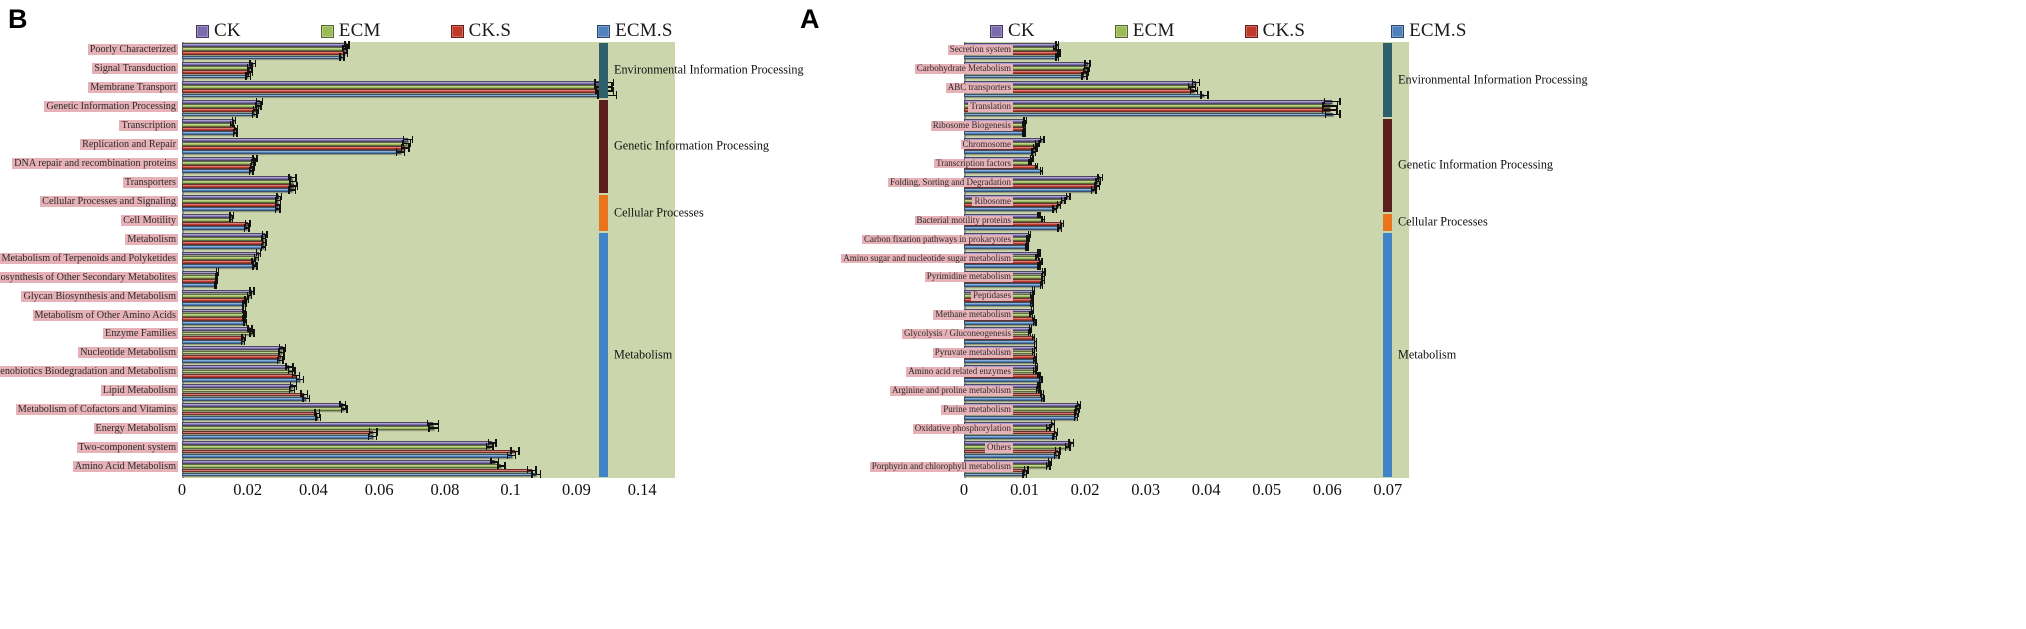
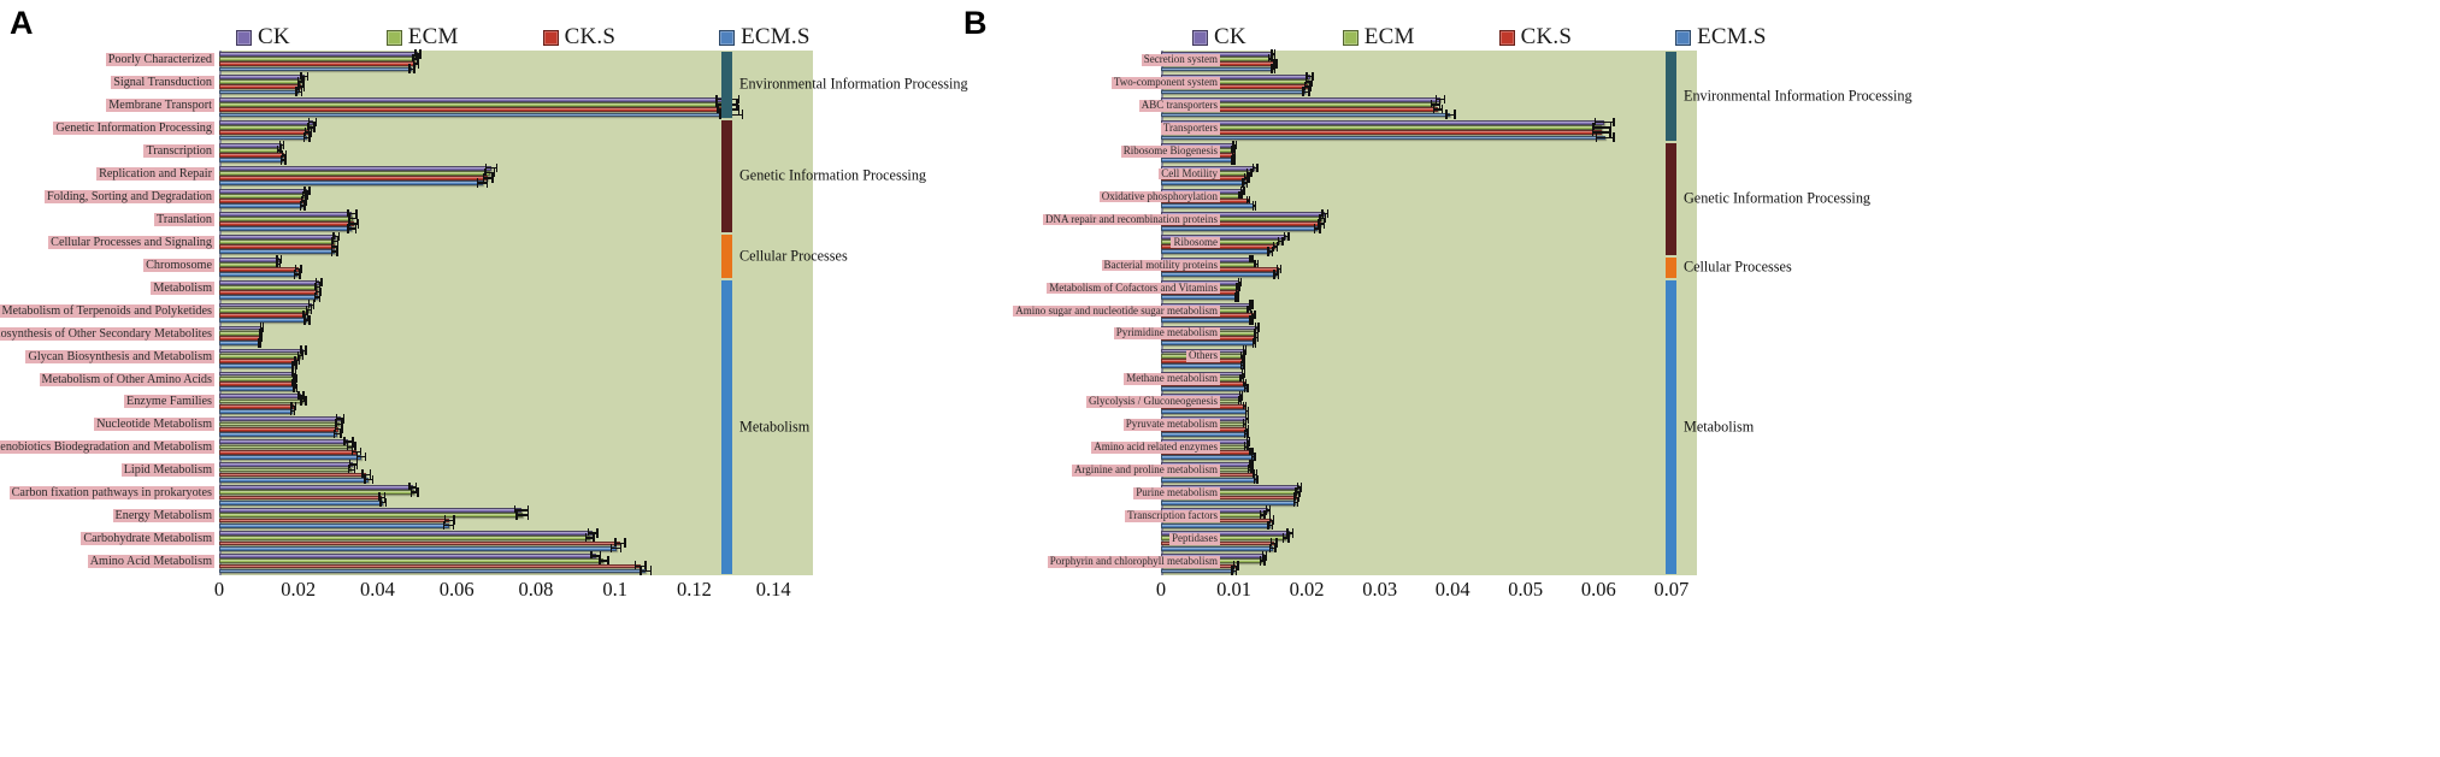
- B
+ A
  CK
  ECM
  CK.S
  ECM.S
  Poorly Characterized
  Signal Transduction
  Membrane Transport
  Genetic Information Processing
  Transcription
  Replication and Repair
- DNA repair and recombination proteins
+ Folding, Sorting and Degradation
- Transporters
+ Translation
  Cellular Processes and Signaling
- Cell Motility
+ Chromosome
  Metabolism
  Metabolism of Terpenoids and Polyketides
  osynthesis of Other Secondary Metabolites
  Glycan Biosynthesis and Metabolism
  Metabolism of Other Amino Acids
  Enzyme Families
  Nucleotide Metabolism
  enobiotics Biodegradation and Metabolism
  Lipid Metabolism
- Metabolism of Cofactors and Vitamins
+ Carbon fixation pathways in prokaryotes
  Energy Metabolism
- Two-component system
+ Carbohydrate Metabolism
  Amino Acid Metabolism
  0
  0.02
  0.04
  0.06
  0.08
  0.1
- 0.09
+ 0.12
  0.14
  Environmental Information Processing
  Genetic Information Processing
  Cellular Processes
  Metabolism
- A
+ B
  CK
  ECM
  CK.S
  ECM.S
  Secretion system
- Carbohydrate Metabolism
+ Two-component system
  ABC transporters
- Translation
+ Transporters
  Ribosome Biogenesis
- Chromosome
+ Cell Motility
- Transcription factors
+ Oxidative phosphorylation
- Folding, Sorting and Degradation
+ DNA repair and recombination proteins
  Ribosome
  Bacterial motility proteins
- Carbon fixation pathways in prokaryotes
+ Metabolism of Cofactors and Vitamins
  Amino sugar and nucleotide sugar metabolism
  Pyrimidine metabolism
- Peptidases
+ Others
  Methane metabolism
  Glycolysis / Gluconeogenesis
  Pyruvate metabolism
  Amino acid related enzymes
  Arginine and proline metabolism
  Purine metabolism
- Oxidative phosphorylation
+ Transcription factors
- Others
+ Peptidases
  Porphyrin and chlorophyll metabolism
  0
  0.01
  0.02
  0.03
  0.04
  0.05
  0.06
  0.07
  Environmental Information Processing
  Genetic Information Processing
  Cellular Processes
  Metabolism
